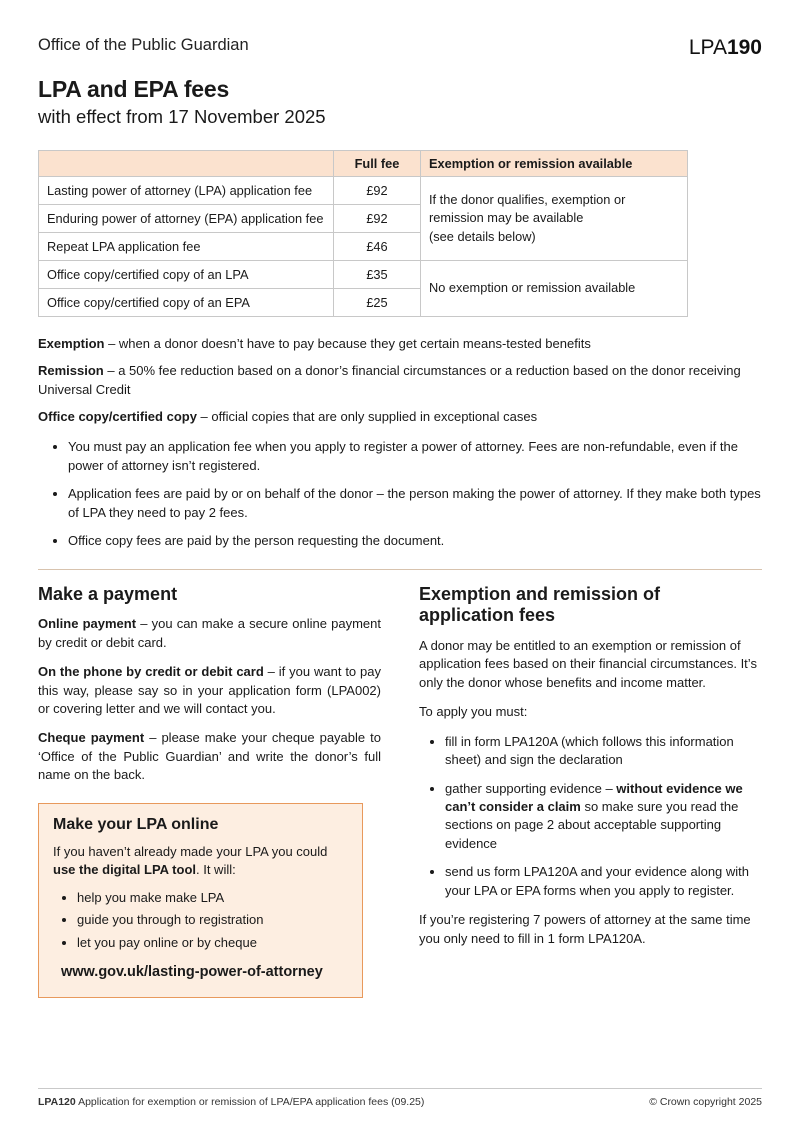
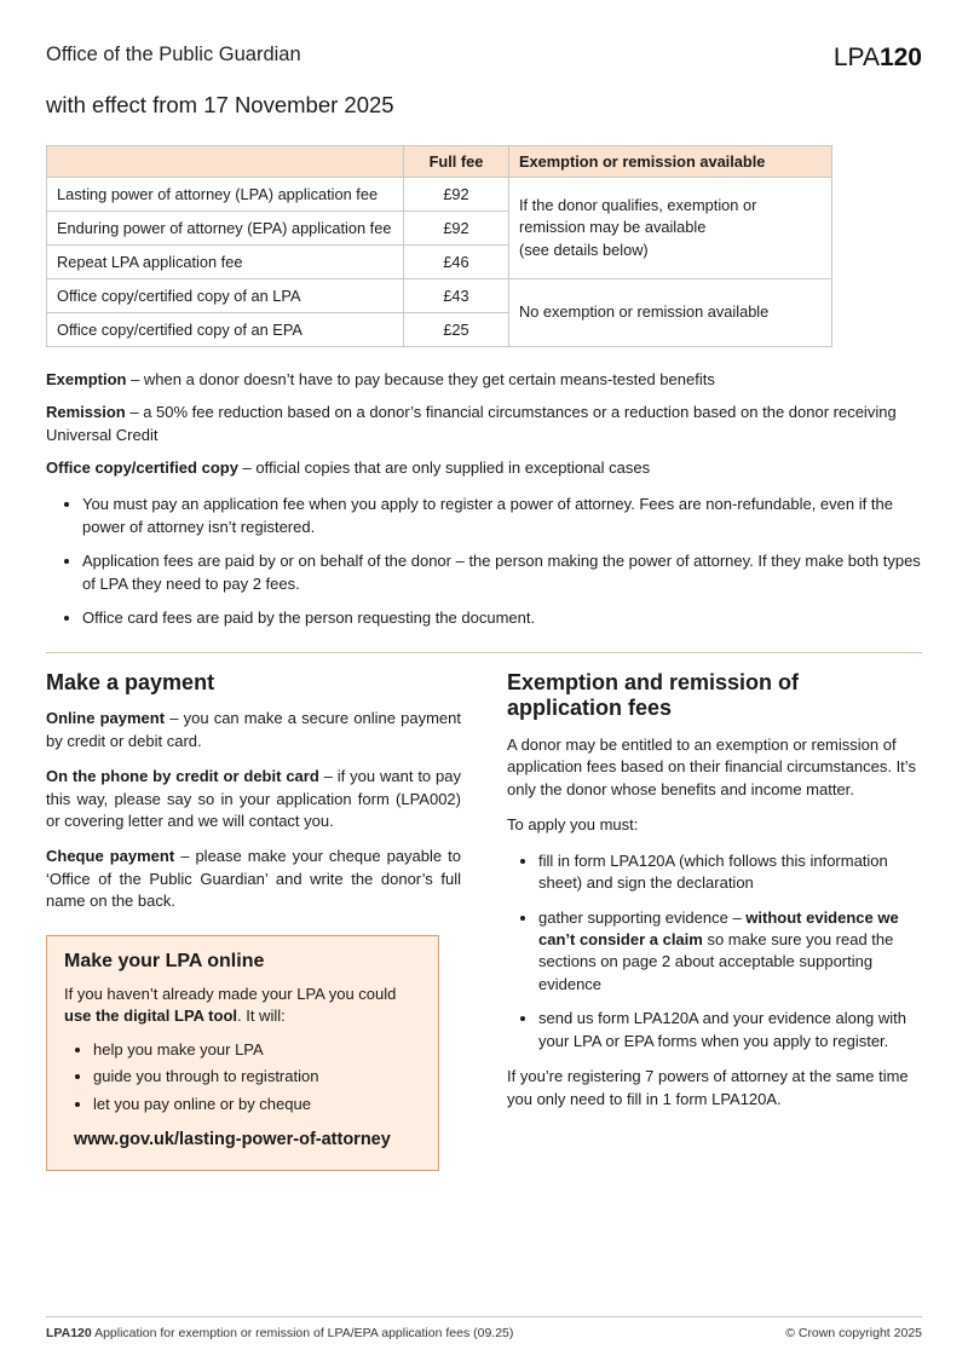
  Office of the Public Guardian
- LPA190
+ LPA120
- LPA and EPA fees
  with effect from 17 November 2025
  	Full fee	Exemption or remission available
  Lasting power of attorney (LPA) application fee	£92	If the donor qualifies, exemption or remission may be available (see details below)
  Enduring power of attorney (EPA) application fee	£92
  Repeat LPA application fee	£46
- Office copy/certified copy of an LPA	£35	No exemption or remission available
+ Office copy/certified copy of an LPA	£43	No exemption or remission available
  Office copy/certified copy of an EPA	£25
  Exemption – when a donor doesn’t have to pay because they get certain means-tested benefits
  Remission – a 50% fee reduction based on a donor’s financial circumstances or a reduction based on the donor receiving Universal Credit
  Office copy/certified copy – official copies that are only supplied in exceptional cases
  You must pay an application fee when you apply to register a power of attorney. Fees are non-refundable, even if the power of attorney isn’t registered.
  Application fees are paid by or on behalf of the donor – the person making the power of attorney. If they make both types of LPA they need to pay 2 fees.
- Office copy fees are paid by the person requesting the document.
+ Office card fees are paid by the person requesting the document.
  Make a payment
  Online payment – you can make a secure online payment by credit or debit card.
  On the phone by credit or debit card – if you want to pay this way, please say so in your application form (LPA002) or covering letter and we will contact you.
  Cheque payment – please make your cheque payable to ‘Office of the Public Guardian’ and write the donor’s full name on the back.
  Make your LPA online
  If you haven’t already made your LPA you could use the digital LPA tool. It will:
- help you make make LPA
+ help you make your LPA
  guide you through to registration
  let you pay online or by cheque
  www.gov.uk/lasting-power-of-attorney
  Exemption and remission of
  application fees
  A donor may be entitled to an exemption or remission of application fees based on their financial circumstances. It’s only the donor whose benefits and income matter.
  To apply you must:
  fill in form LPA120A (which follows this information sheet) and sign the declaration
  gather supporting evidence – without evidence we can’t consider a claim so make sure you read the sections on page 2 about acceptable supporting evidence
  send us form LPA120A and your evidence along with your LPA or EPA forms when you apply to register.
  If you’re registering 7 powers of attorney at the same time you only need to fill in 1 form LPA120A.
  LPA120 Application for exemption or remission of LPA/EPA application fees (09.25)
  © Crown copyright 2025
